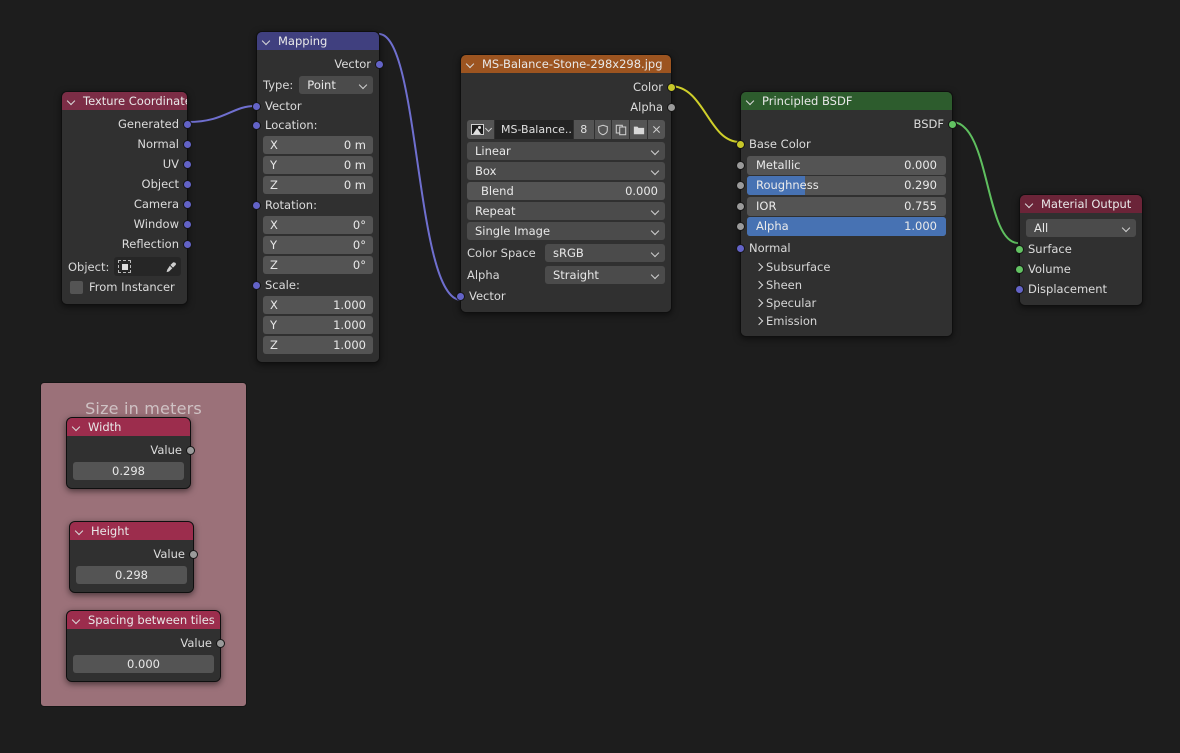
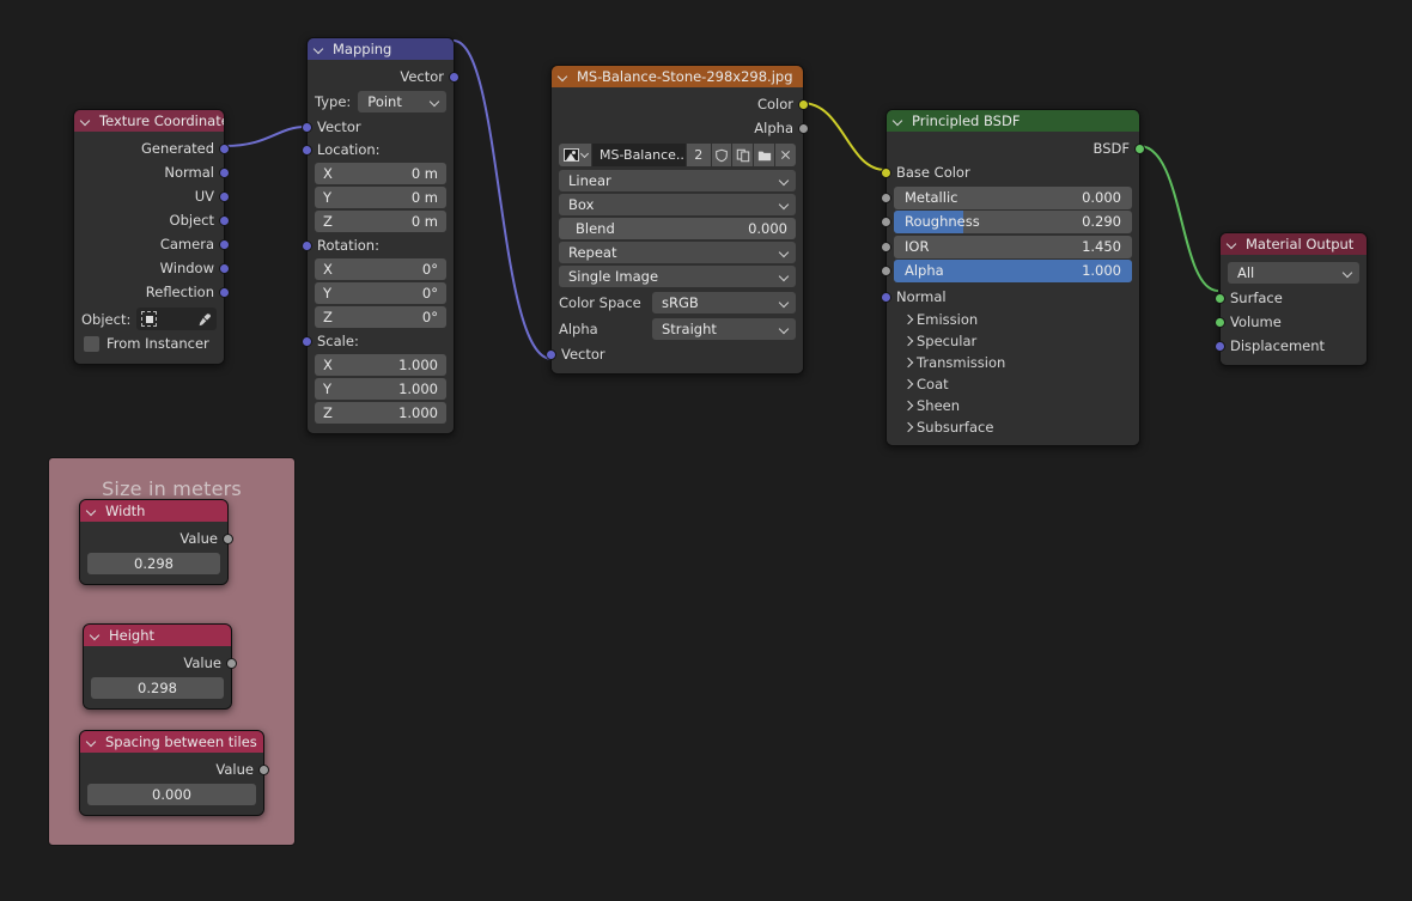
  Size in meters
  Width
  Value
  0.298
  Height
  Value
  0.298
  Spacing between tiles
  Value
  0.000
  Texture Coordinat
  Generated
  Normal
  UV
  Object
  Camera
  Window
  Reflection
  Object:
  From Instancer
  Mapping
  Vector
  Type:
  Point
  Vector
  Location:
  X
  0 m
  Y
  0 m
  Z
  0 m
  Rotation:
  X
  0°
  Y
  0°
  Z
  0°
  Scale:
  X
  1.000
  Y
  1.000
  Z
  1.000
  MS-Balance-Stone-298x298.jpg
  Color
  Alpha
  MS-Balance..
- 8
+ 2
  Linear
  Box
  Blend
  0.000
  Repeat
  Single Image
  Color Space
  sRGB
  Alpha
  Straight
  Vector
  Principled BSDF
  BSDF
  Base Color
  Metallic
  0.000
  Roughness
  0.290
  IOR
- 0.755
+ 1.450
  Alpha
  1.000
  Normal
- Subsurface
+ Emission
- Sheen
+ Specular
+ Transmission
+ Coat
- Specular
+ Sheen
- Emission
+ Subsurface
  Material Output
  All
  Surface
  Volume
  Displacement
